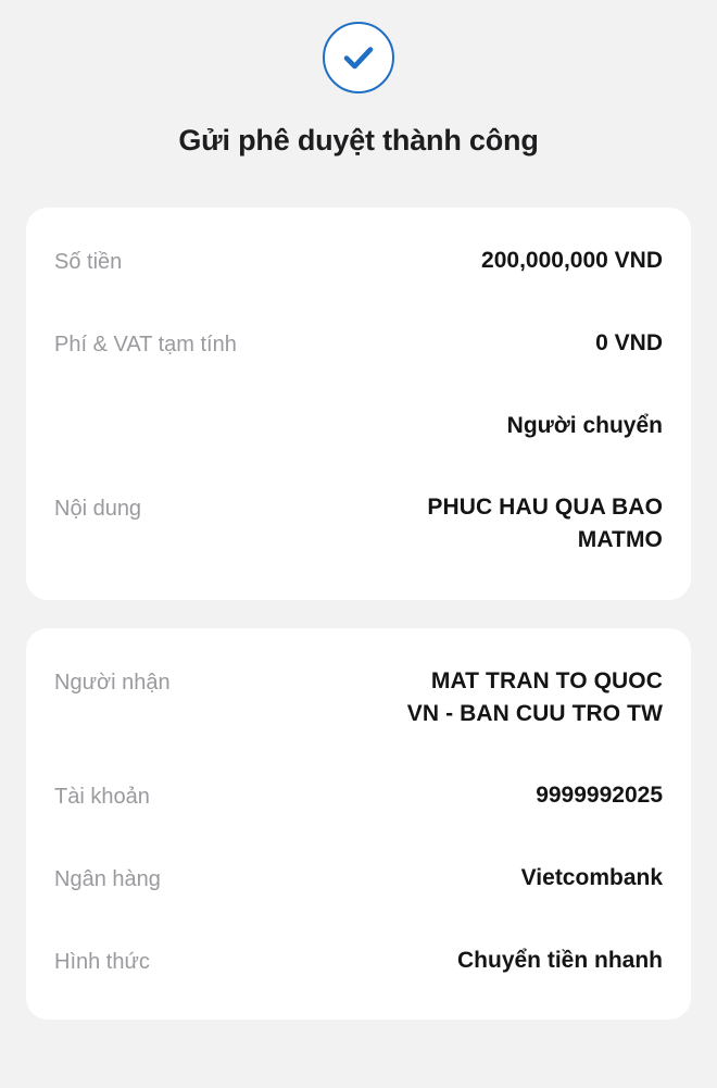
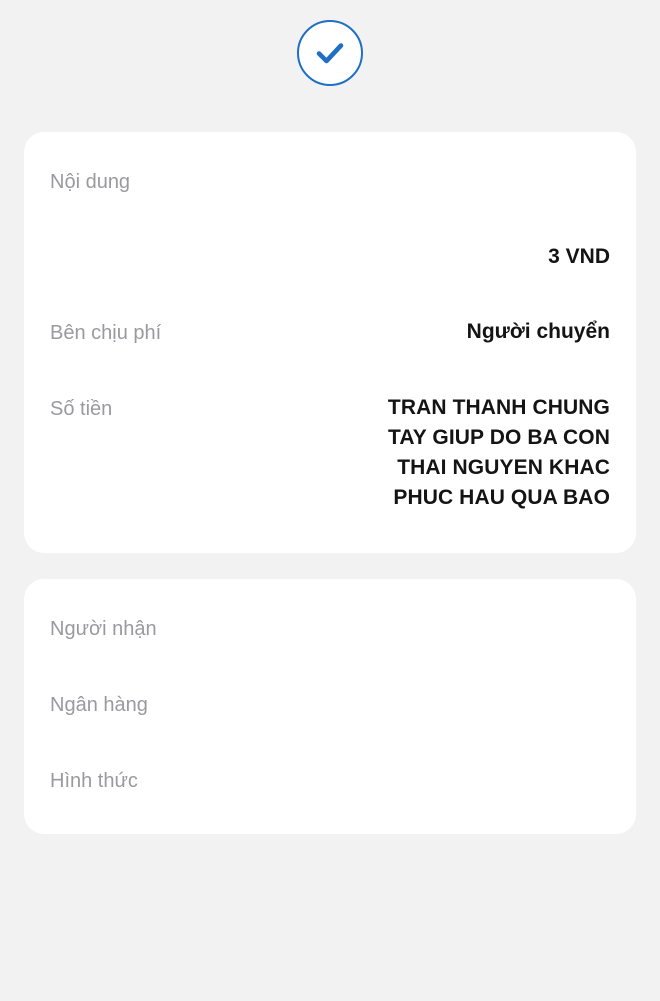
- Gửi phê duyệt thành công
- Số tiền
+ Nội dung
- 200,000,000 VND
- Phí & VAT tạm tính
- 0 VND
+ 3 VND
+ Bên chịu phí
  Người chuyển
- Nội dung
+ Số tiền
+ TRAN THANH CHUNG
+ TAY GIUP DO BA CON
+ THAI NGUYEN KHAC
  PHUC HAU QUA BAO
- MATMO
  Người nhận
- MAT TRAN TO QUOC
- VN - BAN CUU TRO TW
- Tài khoản
- 9999992025
  Ngân hàng
- Vietcombank
  Hình thức
- Chuyển tiền nhanh
